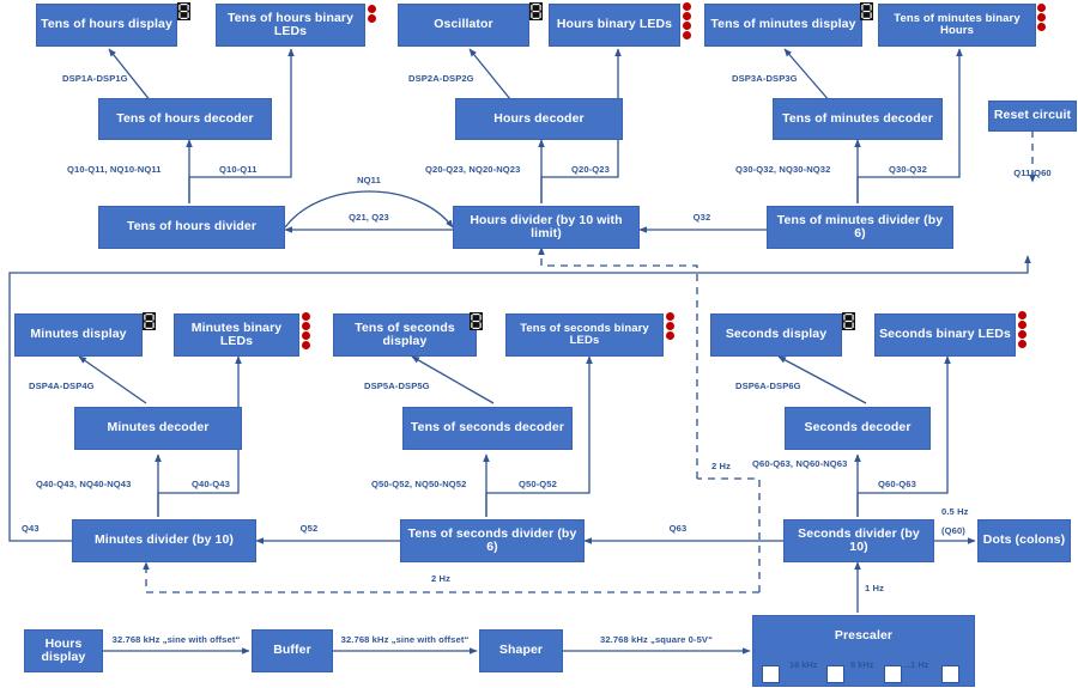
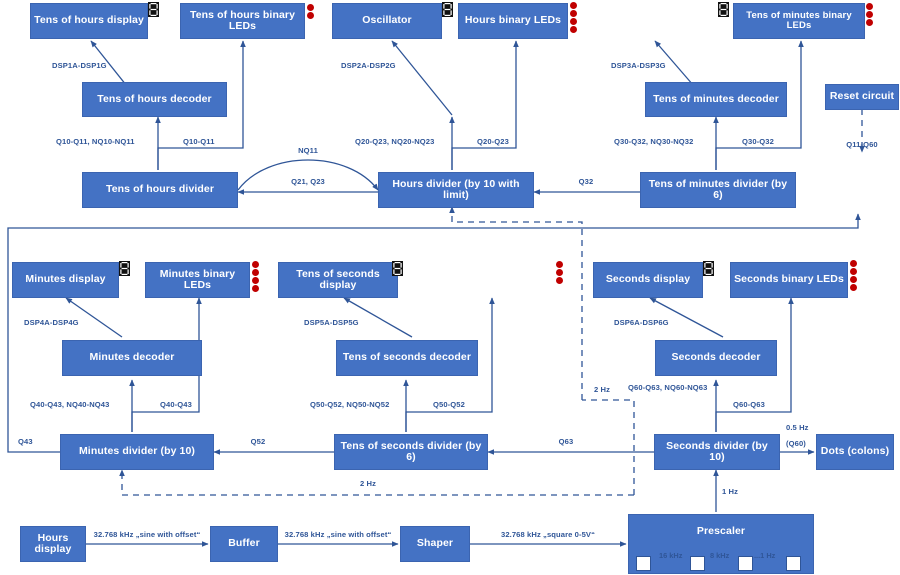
  Tens of hours display
  Tens of hours binary LEDs
  Oscillator
  Hours binary LEDs
- Tens of minutes display
- Tens of minutes binary Hours
+ Tens of minutes binary LEDs
  Tens of hours decoder
- Hours decoder
  Tens of minutes decoder
  Reset circuit
  Tens of hours divider
  Hours divider (by 10 with limit)
  Tens of minutes divider (by 6)
  Minutes display
  Minutes binary LEDs
  Tens of seconds display
- Tens of seconds binary LEDs
  Seconds display
  Seconds binary LEDs
  Minutes decoder
  Tens of seconds decoder
  Seconds decoder
  Minutes divider (by 10)
  Tens of seconds divider (by 6)
  Seconds divider (by 10)
  Dots (colons)
  Hours display
  Buffer
  Shaper
  Prescaler
  16 kHz
  8 kHz
  ...1 Hz
  DSP1A-DSP1G
  DSP2A-DSP2G
  DSP3A-DSP3G
  Q10-Q11, NQ10-NQ11
  Q10-Q11
  Q20-Q23, NQ20-NQ23
  Q20-Q23
  Q30-Q32, NQ30-NQ32
  Q30-Q32
  NQ11
  Q21, Q23
  Q32
  Q11-Q60
  DSP4A-DSP4G
  DSP5A-DSP5G
  DSP6A-DSP6G
  Q40-Q43, NQ40-NQ43
  Q40-Q43
  Q50-Q52, NQ50-NQ52
  Q50-Q52
  Q60-Q63, NQ60-NQ63
  Q60-Q63
  Q43
  Q52
  Q63
  2 Hz
  2 Hz
  1 Hz
  0.5 Hz
  (Q60)
  32.768 kHz „sine with offset“
  32.768 kHz „sine with offset“
  32.768 kHz „square 0-5V“
